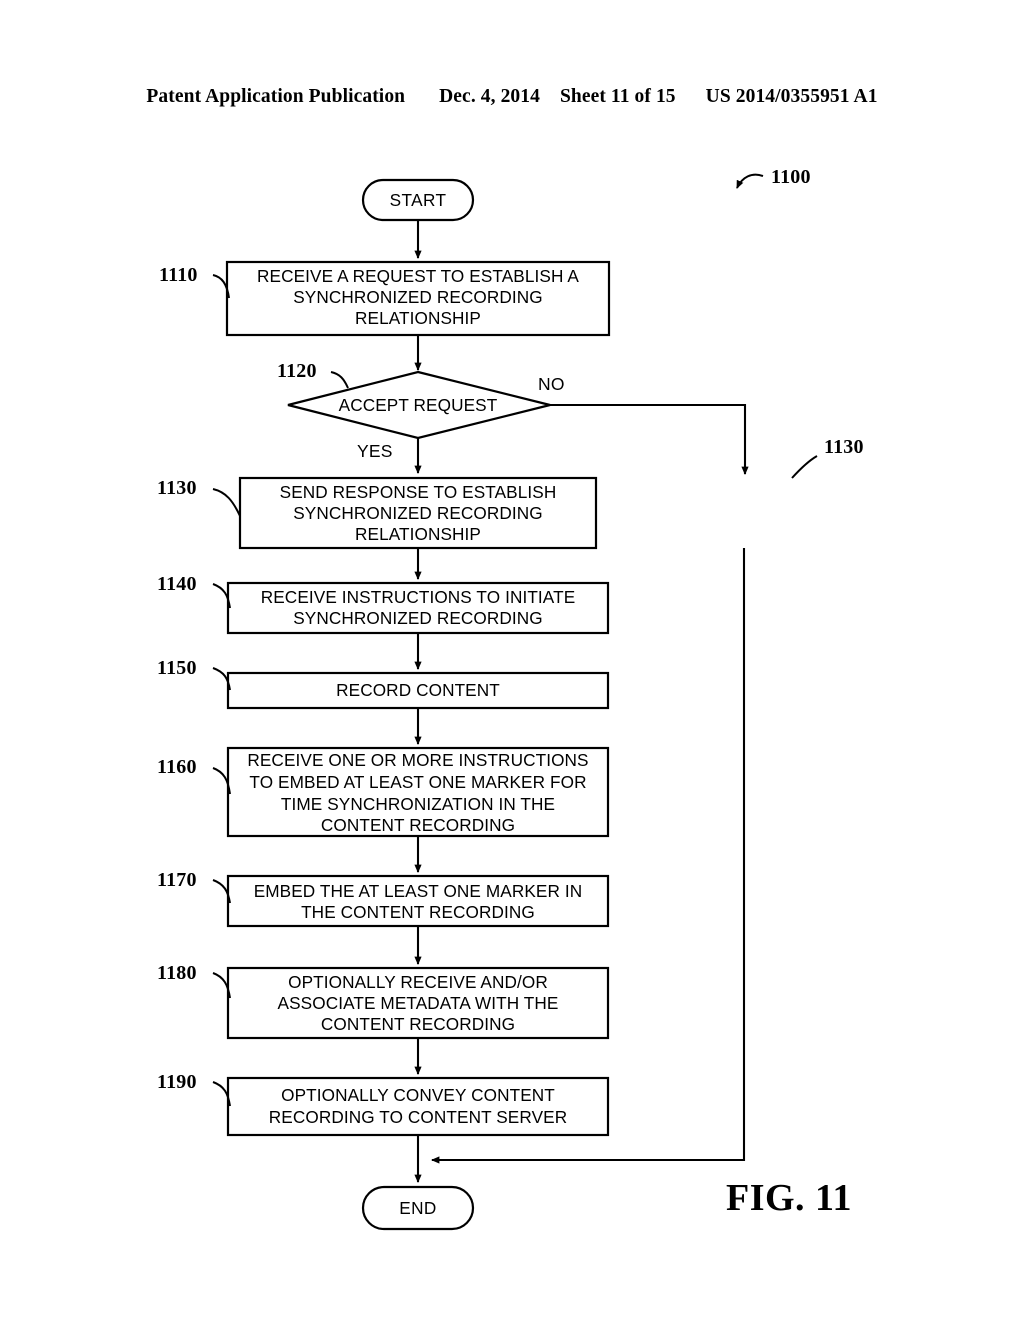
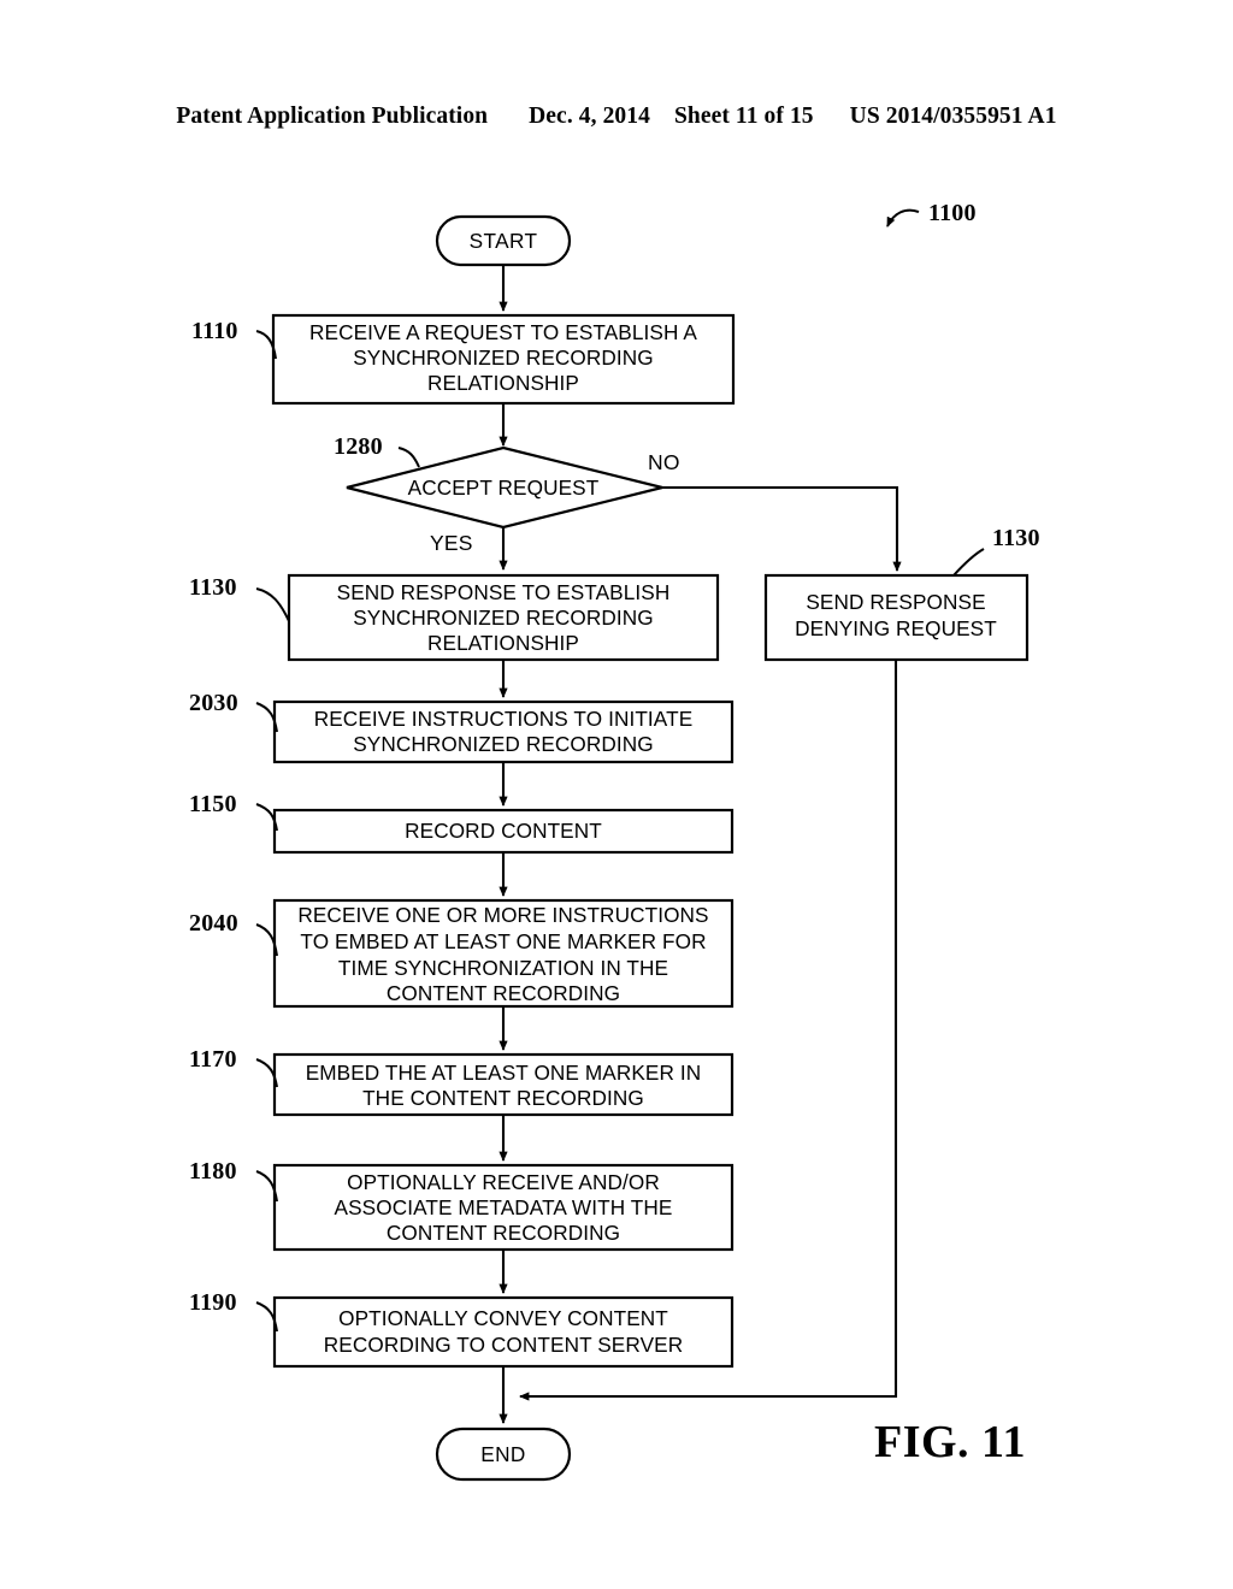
  Patent Application Publication
  Dec. 4, 2014
  Sheet 11 of 15
  US 2014/0355951 A1
  FIG. 11
  1100
  START
  RECEIVE A REQUEST TO ESTABLISH A
  SYNCHRONIZED RECORDING
  RELATIONSHIP
  1110
  ACCEPT REQUEST
- 1120
+ 1280
  YES
  NO
  SEND RESPONSE TO ESTABLISH
  SYNCHRONIZED RECORDING
  RELATIONSHIP
  1130
+ SEND RESPONSE
+ DENYING REQUEST
  1130
  RECEIVE INSTRUCTIONS TO INITIATE
  SYNCHRONIZED RECORDING
- 1140
+ 2030
  RECORD CONTENT
  1150
  RECEIVE ONE OR MORE INSTRUCTIONS
  TO EMBED AT LEAST ONE MARKER FOR
  TIME SYNCHRONIZATION IN THE
  CONTENT RECORDING
- 1160
+ 2040
  EMBED THE AT LEAST ONE MARKER IN
  THE CONTENT RECORDING
  1170
  OPTIONALLY RECEIVE AND/OR
  ASSOCIATE METADATA WITH THE
  CONTENT RECORDING
  1180
  OPTIONALLY CONVEY CONTENT
  RECORDING TO CONTENT SERVER
  1190
  END
